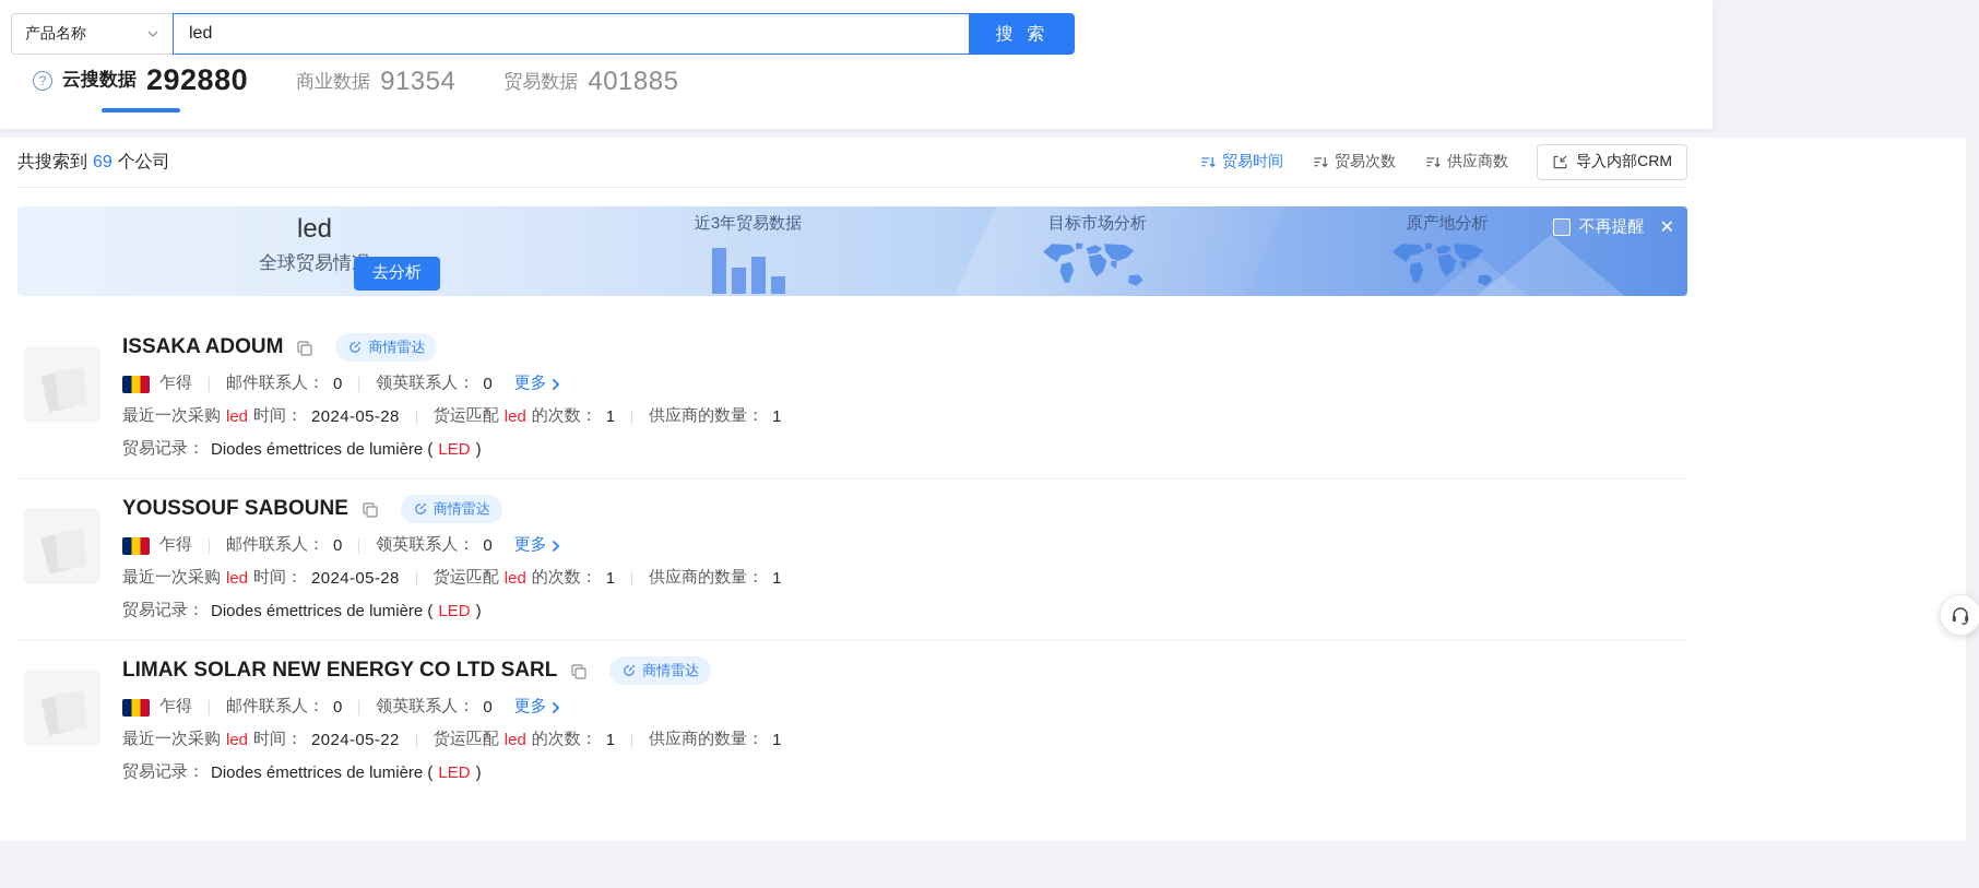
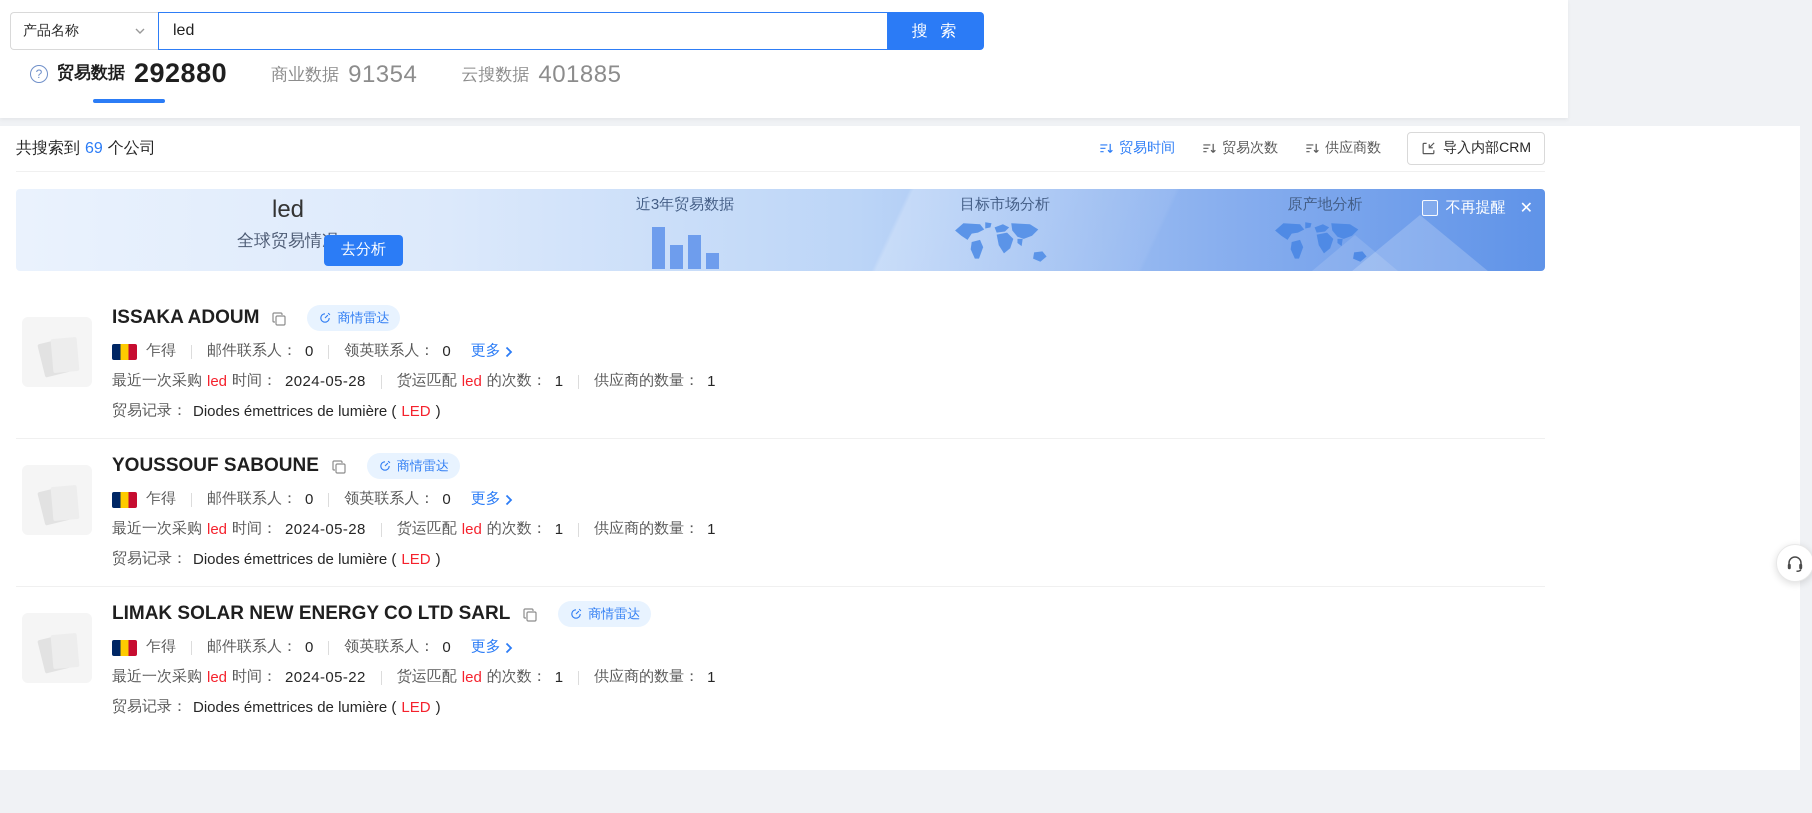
  产品名称
  led
  搜 索
  ?
- 云搜数据
+ 贸易数据
  292880
  商业数据
  91354
- 贸易数据
+ 云搜数据
  401885
  共搜索到 69 个公司
  贸易时间
  贸易次数
  供应商数
  导入内部CRM
  led
  全球贸易情
  去分析
  近3年贸易数据
  目标市场分析
  原产地分析
  不再提醒
  ✕
  ISSAKA ADOUM
  商情雷达
  乍得
  邮件联系人：
  0
  领英联系人：
  0
  更多
  最近一次采购
  led
  时间：
  2024-05-28
  货运匹配
  led
  的次数：
  1
  供应商的数量：
  1
  贸易记录：
  Diodes émettrices de lumière (
  LED
  )
  YOUSSOUF SABOUNE
  商情雷达
  乍得
  邮件联系人：
  0
  领英联系人：
  0
  更多
  最近一次采购
  led
  时间：
  2024-05-28
  货运匹配
  led
  的次数：
  1
  供应商的数量：
  1
  贸易记录：
  Diodes émettrices de lumière (
  LED
  )
  LIMAK SOLAR NEW ENERGY CO LTD SARL
  商情雷达
  乍得
  邮件联系人：
  0
  领英联系人：
  0
  更多
  最近一次采购
  led
  时间：
  2024-05-22
  货运匹配
  led
  的次数：
  1
  供应商的数量：
  1
  贸易记录：
  Diodes émettrices de lumière (
  LED
  )
